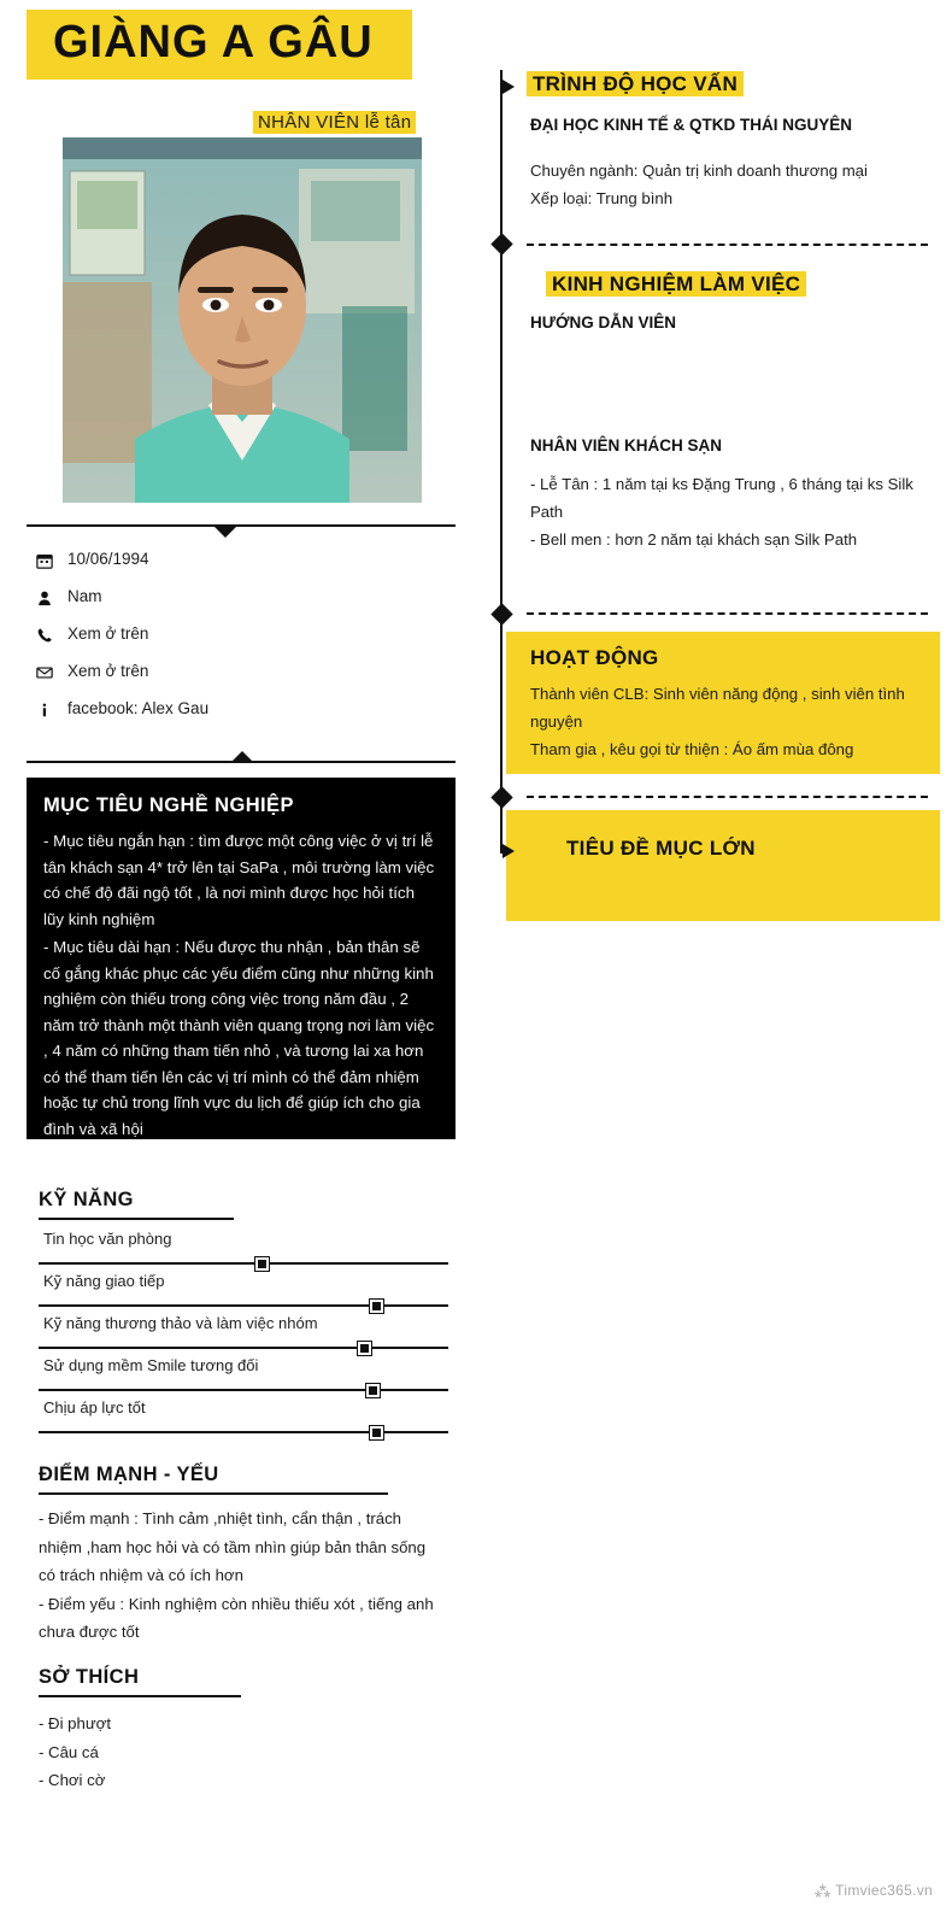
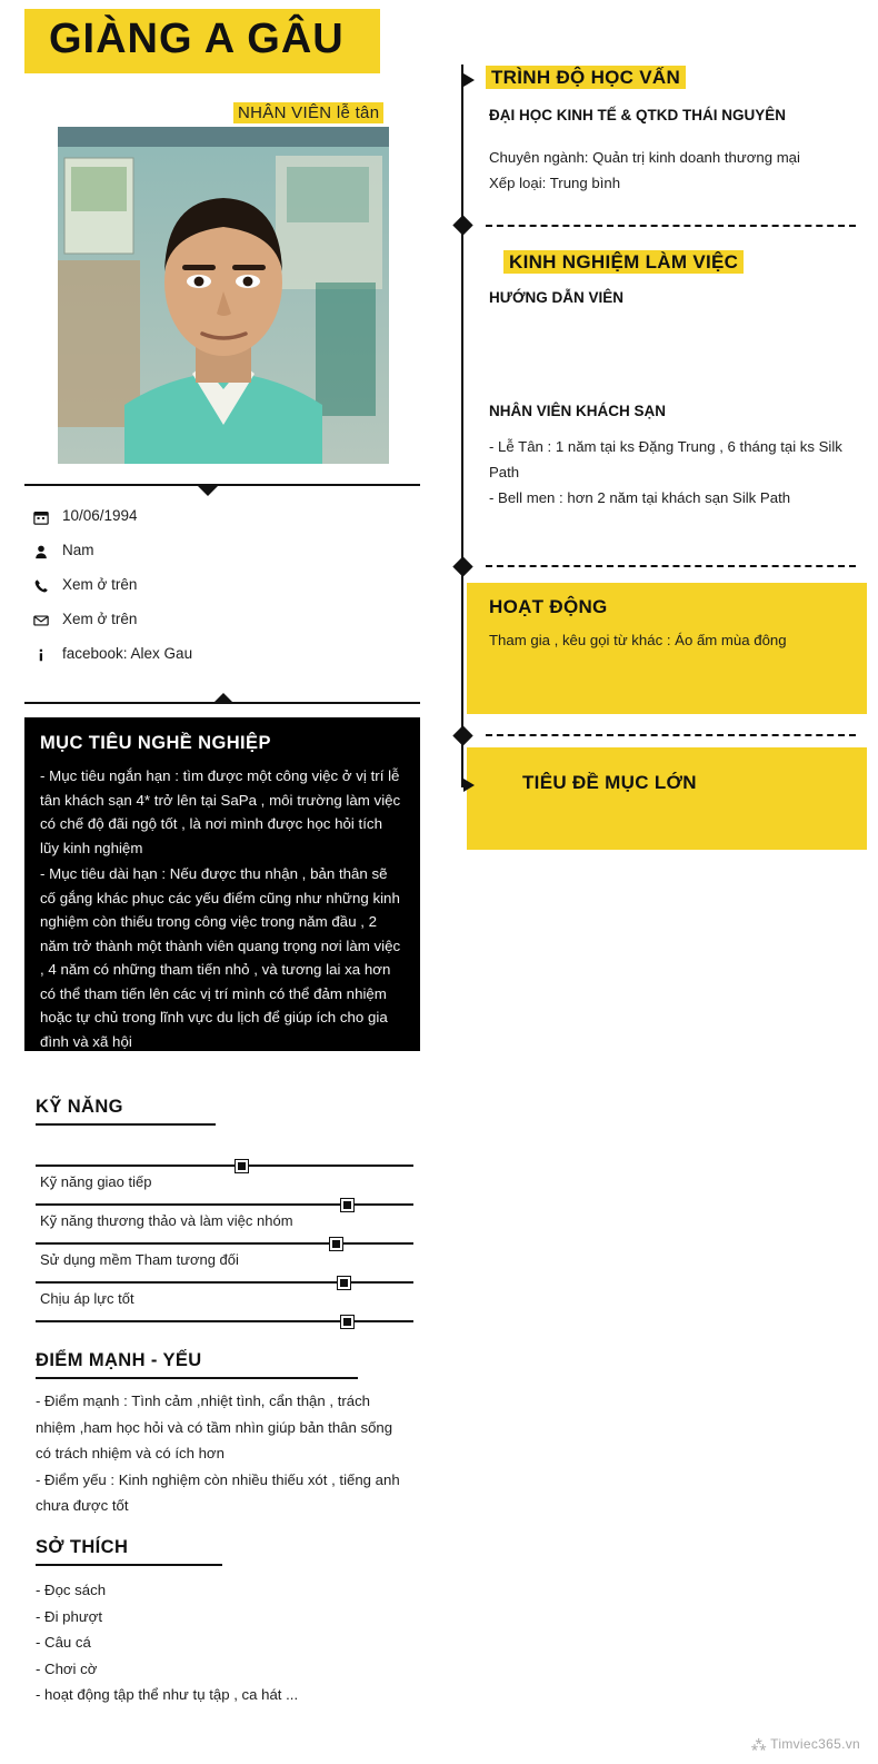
  GIÀNG A GÂU
  NHÂN VIÊN lễ tân
  10/06/1994
  Nam
  Xem ở trên
  Xem ở trên
  facebook: Alex Gau
  MỤC TIÊU NGHỀ NGHIỆP
  - Mục tiêu ngắn hạn : tìm được một công việc ở vị trí lễ tân khách sạn 4* trở lên tại SaPa , môi trường làm việc có chế độ đãi ngộ tốt , là nơi mình được học hỏi tích lũy kinh nghiệm
  - Mục tiêu dài hạn : Nếu được thu nhận , bản thân sẽ cố gắng khác phục các yếu điểm cũng như những kinh nghiệm còn thiếu trong công việc trong năm đầu , 2 năm trở thành một thành viên quang trọng nơi làm việc , 4 năm có những tham tiến nhỏ , và tương lai xa hơn có thể tham tiến lên các vị trí mình có thể đảm nhiệm hoặc tự chủ trong lĩnh vực du lịch để giúp ích cho gia đình và xã hội
  KỸ NĂNG
- Tin học văn phòng
  Kỹ năng giao tiếp
  Kỹ năng thương thảo và làm việc nhóm
- Sử dụng mềm Smile tương đối
+ Sử dụng mềm Tham tương đối
  Chịu áp lực tốt
  ĐIỂM MẠNH - YẾU
  - Điểm mạnh : Tình cảm ,nhiệt tình, cẩn thận , trách nhiệm ,ham học hỏi và có tầm nhìn giúp bản thân sống có trách nhiệm và có ích hơn
  - Điểm yếu : Kinh nghiệm còn nhiều thiếu xót , tiếng anh chưa được tốt
  SỞ THÍCH
+ - Đọc sách
  - Đi phượt
  - Câu cá
  - Chơi cờ
+ - hoạt động tập thể như tụ tập , ca hát ...
  TRÌNH ĐỘ HỌC VẤN
  ĐẠI HỌC KINH TẾ & QTKD THÁI NGUYÊN
  Chuyên ngành: Quản trị kinh doanh thương mại
  Xếp loại: Trung bình
  KINH NGHIỆM LÀM VIỆC
  HƯỚNG DẪN VIÊN
  NHÂN VIÊN KHÁCH SẠN
  - Lễ Tân : 1 năm tại ks Đặng Trung , 6 tháng tại ks Silk Path
  - Bell men : hơn 2 năm tại khách sạn Silk Path
  HOẠT ĐỘNG
- Thành viên CLB: Sinh viên năng động , sinh viên tình nguyện
- Tham gia , kêu gọi từ thiện : Áo ấm mùa đông
+ Tham gia , kêu gọi từ khác : Áo ấm mùa đông
  TIÊU ĐỀ MỤC LỚN
  ⁂ Timviec365.vn
